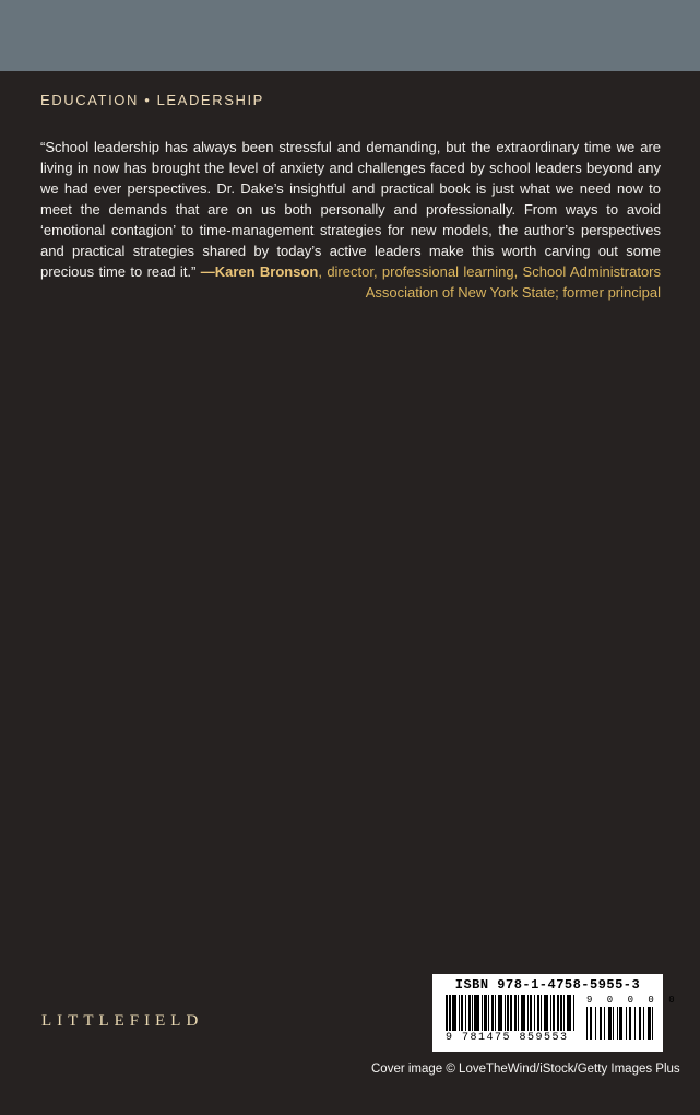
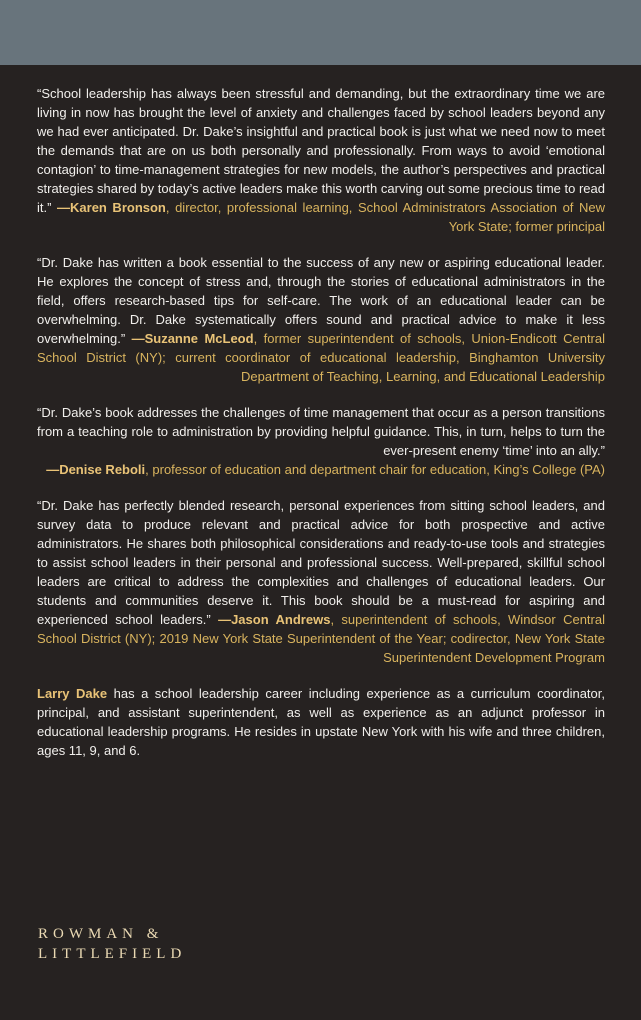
- EDUCATION • LEADERSHIP
- “School leadership has always been stressful and demanding, but the extraordinary time we are living in now has brought the level of anxiety and challenges faced by school leaders beyond any we had ever perspectives. Dr. Dake’s insightful and practical book is just what we need now to meet the demands that are on us both personally and professionally. From ways to avoid ‘emotional contagion’ to time-management strategies for new models, the author’s perspectives and practical strategies shared by today’s active leaders make this worth carving out some precious time to read it.” —Karen Bronson, director, professional learning, School Administrators Association of New York State; former principal
+ “School leadership has always been stressful and demanding, but the extraordinary time we are living in now has brought the level of anxiety and challenges faced by school leaders beyond any we had ever anticipated. Dr. Dake’s insightful and practical book is just what we need now to meet the demands that are on us both personally and professionally. From ways to avoid ‘emotional contagion’ to time-management strategies for new models, the author’s perspectives and practical strategies shared by today’s active leaders make this worth carving out some precious time to read it.” —Karen Bronson, director, professional learning, School Administrators Association of New York State; former principal
+ “Dr. Dake has written a book essential to the success of any new or aspiring educational leader. He explores the concept of stress and, through the stories of educational administrators in the field, offers research-based tips for self-care. The work of an educational leader can be overwhelming. Dr. Dake systematically offers sound and practical advice to make it less overwhelming.” —Suzanne McLeod, former superintendent of schools, Union-Endicott Central School District (NY); current coordinator of educational leadership, Binghamton University Department of Teaching, Learning, and Educational Leadership
+ “Dr. Dake’s book addresses the challenges of time management that occur as a person transitions from a teaching role to administration by providing helpful guidance. This, in turn, helps to turn the ever-present enemy ‘time’ into an ally.”
+ —Denise Reboli, professor of education and department chair for education, King’s College (PA)
+ “Dr. Dake has perfectly blended research, personal experiences from sitting school leaders, and survey data to produce relevant and practical advice for both prospective and active administrators. He shares both philosophical considerations and ready-to-use tools and strategies to assist school leaders in their personal and professional success. Well-prepared, skillful school leaders are critical to address the complexities and challenges of educational leaders. Our students and communities deserve it. This book should be a must-read for aspiring and experienced school leaders.” —Jason Andrews, superintendent of schools, Windsor Central School District (NY); 2019 New York State Superintendent of the Year; codirector, New York State Superintendent Development Program
+ Larry Dake has a school leadership career including experience as a curriculum coordinator, principal, and assistant superintendent, as well as experience as an adjunct professor in educational leadership programs. He resides in upstate New York with his wife and three children, ages 11, 9, and 6.
+ ROWMAN &
  LITTLEFIELD
- ISBN 978-1-4758-5955-3
- 9 781475 859553
- 9 0 0 0 0
- Cover image © LoveTheWind/iStock/Getty Images Plus
